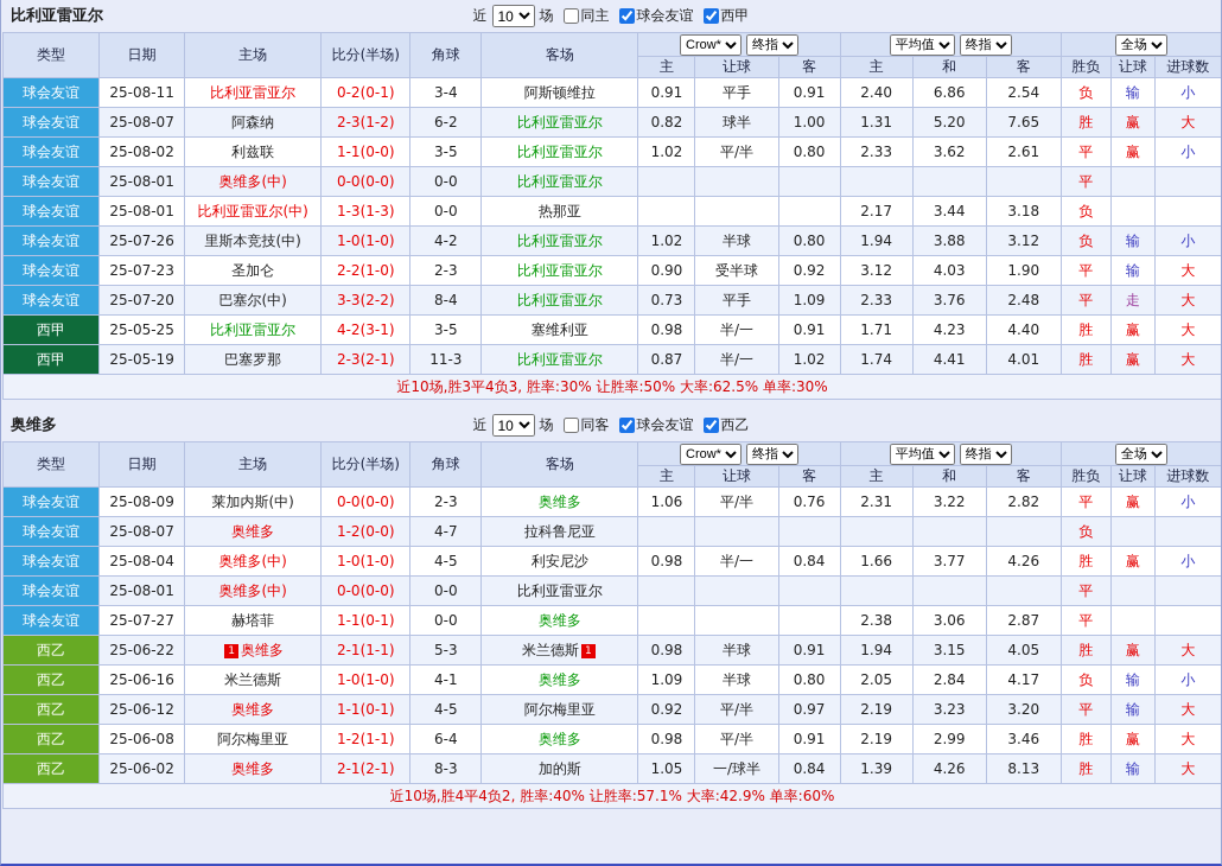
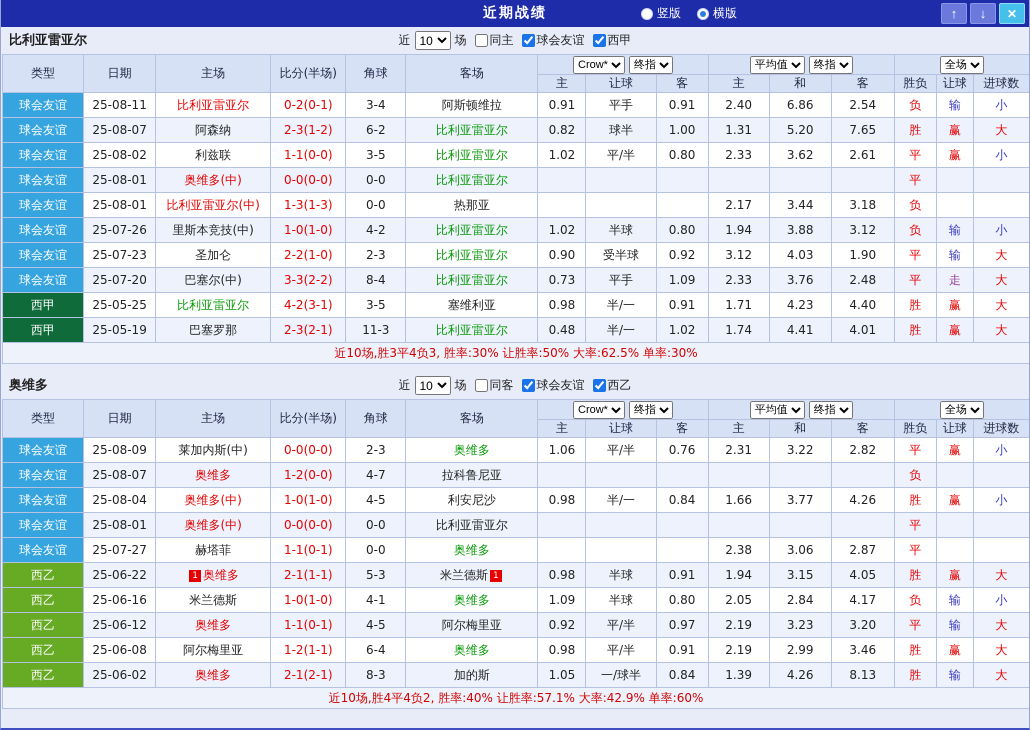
+ 近期战绩
+ 竖版
+ 横版
+ ↑
+ ↓
+ ✕
  比利亚雷亚尔
  近
  10
  场
  同主
  球会友谊
  西甲
  类型	日期	主场	比分(半场)	角球	客场	Crow* 终指	平均值 终指	全场
  主	让球	客	主	和	客	胜负	让球	进球数
  球会友谊	25-08-11	比利亚雷亚尔	0-2(0-1)	3-4	阿斯顿维拉	0.91	平手	0.91	2.40	6.86	2.54	负	输	小
  球会友谊	25-08-07	阿森纳	2-3(1-2)	6-2	比利亚雷亚尔	0.82	球半	1.00	1.31	5.20	7.65	胜	赢	大
  球会友谊	25-08-02	利兹联	1-1(0-0)	3-5	比利亚雷亚尔	1.02	平/半	0.80	2.33	3.62	2.61	平	赢	小
  球会友谊	25-08-01	奥维多(中)	0-0(0-0)	0-0	比利亚雷亚尔							平
  球会友谊	25-08-01	比利亚雷亚尔(中)	1-3(1-3)	0-0	热那亚				2.17	3.44	3.18	负
  球会友谊	25-07-26	里斯本竞技(中)	1-0(1-0)	4-2	比利亚雷亚尔	1.02	半球	0.80	1.94	3.88	3.12	负	输	小
  球会友谊	25-07-23	圣加仑	2-2(1-0)	2-3	比利亚雷亚尔	0.90	受半球	0.92	3.12	4.03	1.90	平	输	大
  球会友谊	25-07-20	巴塞尔(中)	3-3(2-2)	8-4	比利亚雷亚尔	0.73	平手	1.09	2.33	3.76	2.48	平	走	大
  西甲	25-05-25	比利亚雷亚尔	4-2(3-1)	3-5	塞维利亚	0.98	半/一	0.91	1.71	4.23	4.40	胜	赢	大
- 西甲	25-05-19	巴塞罗那	2-3(2-1)	11-3	比利亚雷亚尔	0.87	半/一	1.02	1.74	4.41	4.01	胜	赢	大
+ 西甲	25-05-19	巴塞罗那	2-3(2-1)	11-3	比利亚雷亚尔	0.48	半/一	1.02	1.74	4.41	4.01	胜	赢	大
  近10场,胜3平4负3, 胜率:30% 让胜率:50% 大率:62.5% 单率:30%
  奥维多
  近
  10
  场
  同客
  球会友谊
  西乙
  类型	日期	主场	比分(半场)	角球	客场	Crow* 终指	平均值 终指	全场
  主	让球	客	主	和	客	胜负	让球	进球数
  球会友谊	25-08-09	莱加内斯(中)	0-0(0-0)	2-3	奥维多	1.06	平/半	0.76	2.31	3.22	2.82	平	赢	小
  球会友谊	25-08-07	奥维多	1-2(0-0)	4-7	拉科鲁尼亚							负
  球会友谊	25-08-04	奥维多(中)	1-0(1-0)	4-5	利安尼沙	0.98	半/一	0.84	1.66	3.77	4.26	胜	赢	小
  球会友谊	25-08-01	奥维多(中)	0-0(0-0)	0-0	比利亚雷亚尔							平
  球会友谊	25-07-27	赫塔菲	1-1(0-1)	0-0	奥维多				2.38	3.06	2.87	平
  西乙	25-06-22	1 奥维多	2-1(1-1)	5-3	米兰德斯 1	0.98	半球	0.91	1.94	3.15	4.05	胜	赢	大
  西乙	25-06-16	米兰德斯	1-0(1-0)	4-1	奥维多	1.09	半球	0.80	2.05	2.84	4.17	负	输	小
  西乙	25-06-12	奥维多	1-1(0-1)	4-5	阿尔梅里亚	0.92	平/半	0.97	2.19	3.23	3.20	平	输	大
  西乙	25-06-08	阿尔梅里亚	1-2(1-1)	6-4	奥维多	0.98	平/半	0.91	2.19	2.99	3.46	胜	赢	大
  西乙	25-06-02	奥维多	2-1(2-1)	8-3	加的斯	1.05	一/球半	0.84	1.39	4.26	8.13	胜	输	大
  近10场,胜4平4负2, 胜率:40% 让胜率:57.1% 大率:42.9% 单率:60%
